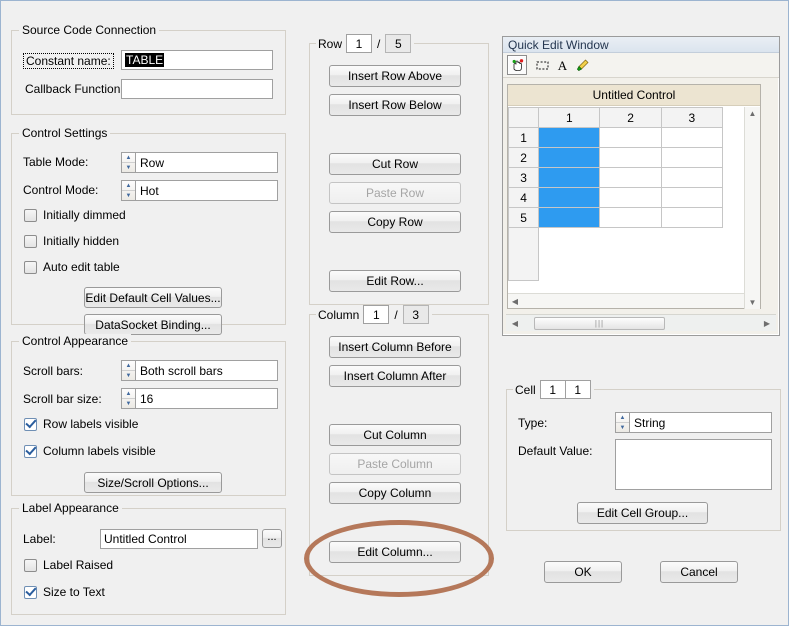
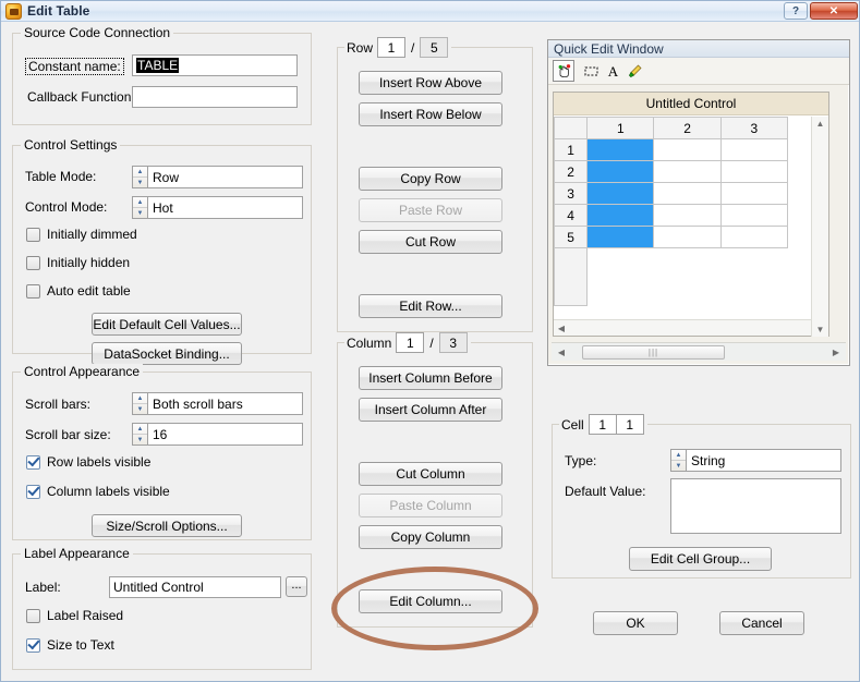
+ Edit Table
+ ?
+ ✕
  Source Code Connection
  Constant name:
  TABLE
  Callback Function
  Control Settings
  Table Mode:
  Row
  Control Mode:
  Hot
  Initially dimmed
  Initially hidden
  Auto edit table
  Edit Default Cell Values...
  DataSocket Binding...
  Control Appearance
  Scroll bars:
  Both scroll bars
  Scroll bar size:
  16
  Row labels visible
  Column labels visible
  Size/Scroll Options...
  Label Appearance
  Label:
  Untitled Control
  ...
  Label Raised
  Size to Text
  Row
  1
  /
  5
  Insert Row Above
  Insert Row Below
- Cut Row
+ Copy Row
  Paste Row
- Copy Row
+ Cut Row
  Edit Row...
  Column
  1
  /
  3
  Insert Column Before
  Insert Column After
  Cut Column
  Paste Column
  Copy Column
  Edit Column...
  Quick Edit Window
  A
  Untitled Control
  	1	2	3
  1
  2
  3
  4
  5
  ◀
  ▲
  ▼
  ◀
  |||
  ▶
  Cell
  1
  1
  Type:
  String
  Default Value:
  Edit Cell Group...
  OK
  Cancel
